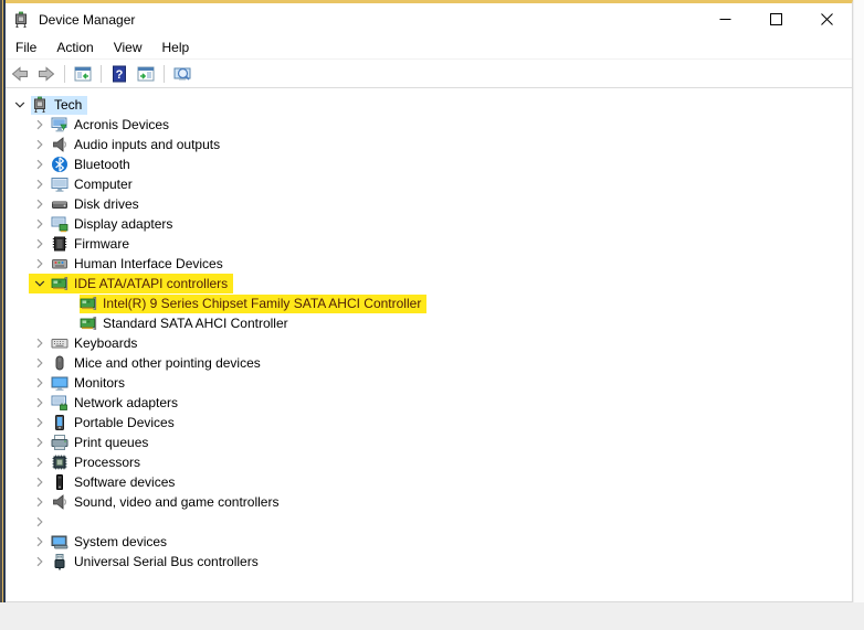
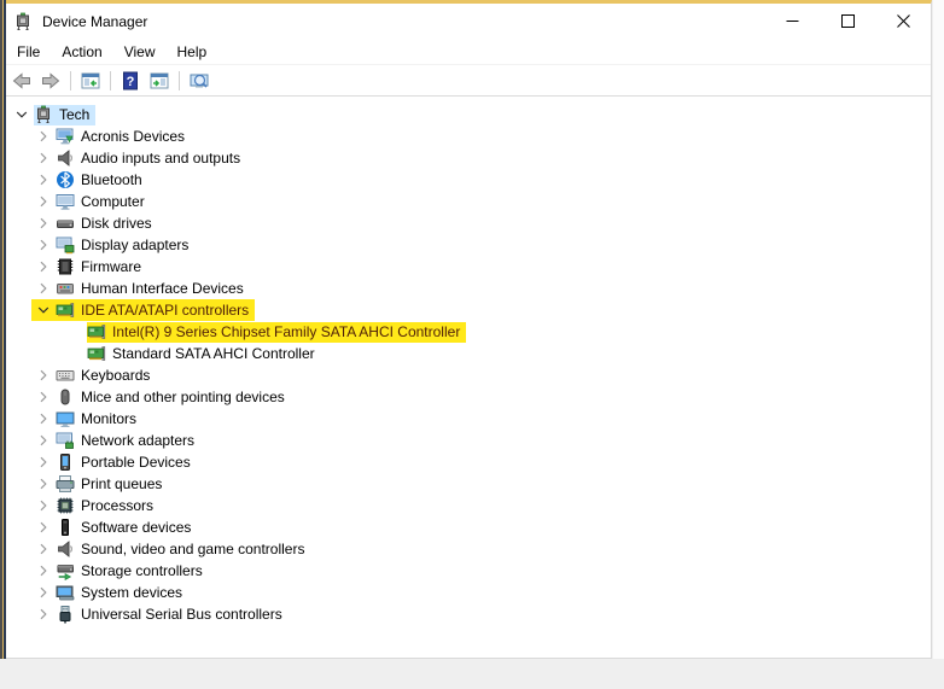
  Device Manager
  File
  Action
  View
  Help
  ?
  Tech
  Acronis Devices
  Audio inputs and outputs
  Bluetooth
  Computer
  Disk drives
  Display adapters
  Firmware
  Human Interface Devices
  IDE ATA/ATAPI controllers
  Intel(R) 9 Series Chipset Family SATA AHCI Controller
  Standard SATA AHCI Controller
  Keyboards
  Mice and other pointing devices
  Monitors
  Network adapters
  Portable Devices
  Print queues
  Processors
  Software devices
  Sound, video and game controllers
+ Storage controllers
  System devices
  Universal Serial Bus controllers
